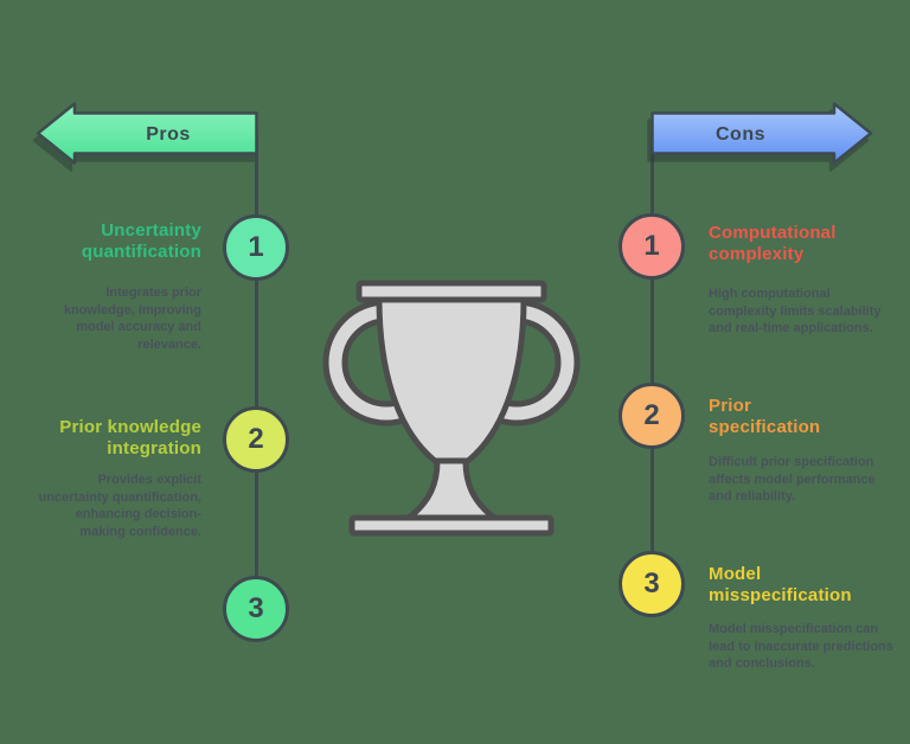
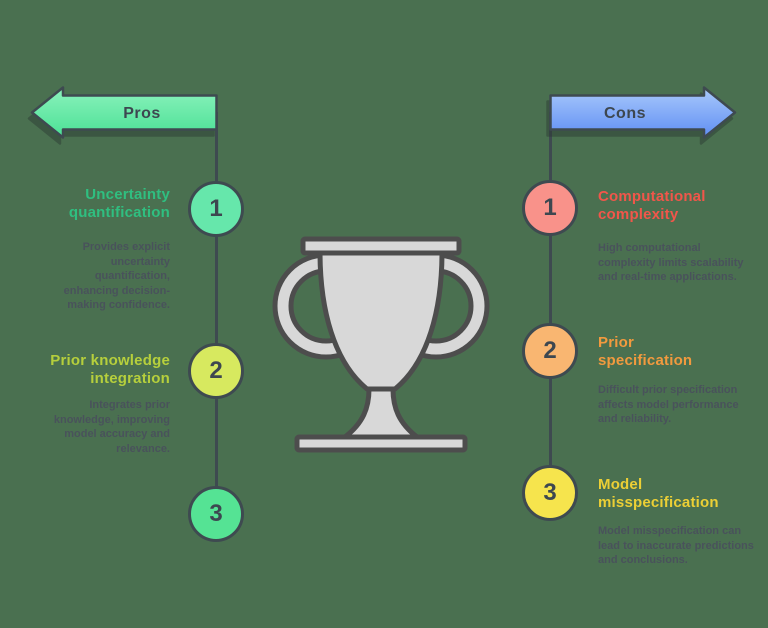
  Pros
  Cons
  1
  2
  3
  1
  2
  3
  Uncertainty quantification
- Integrates prior knowledge, improving model accuracy and relevance.
+ Provides explicit uncertainty quantification, enhancing decision-making confidence.
  Prior knowledge integration
- Provides explicit uncertainty quantification, enhancing decision-making confidence.
+ Integrates prior knowledge, improving model accuracy and relevance.
  Computational complexity
  High computational complexity limits scalability and real-time applications.
  Prior specification
  Difficult prior specification affects model performance and reliability.
  Model misspecification
  Model misspecification can lead to inaccurate predictions and conclusions.
